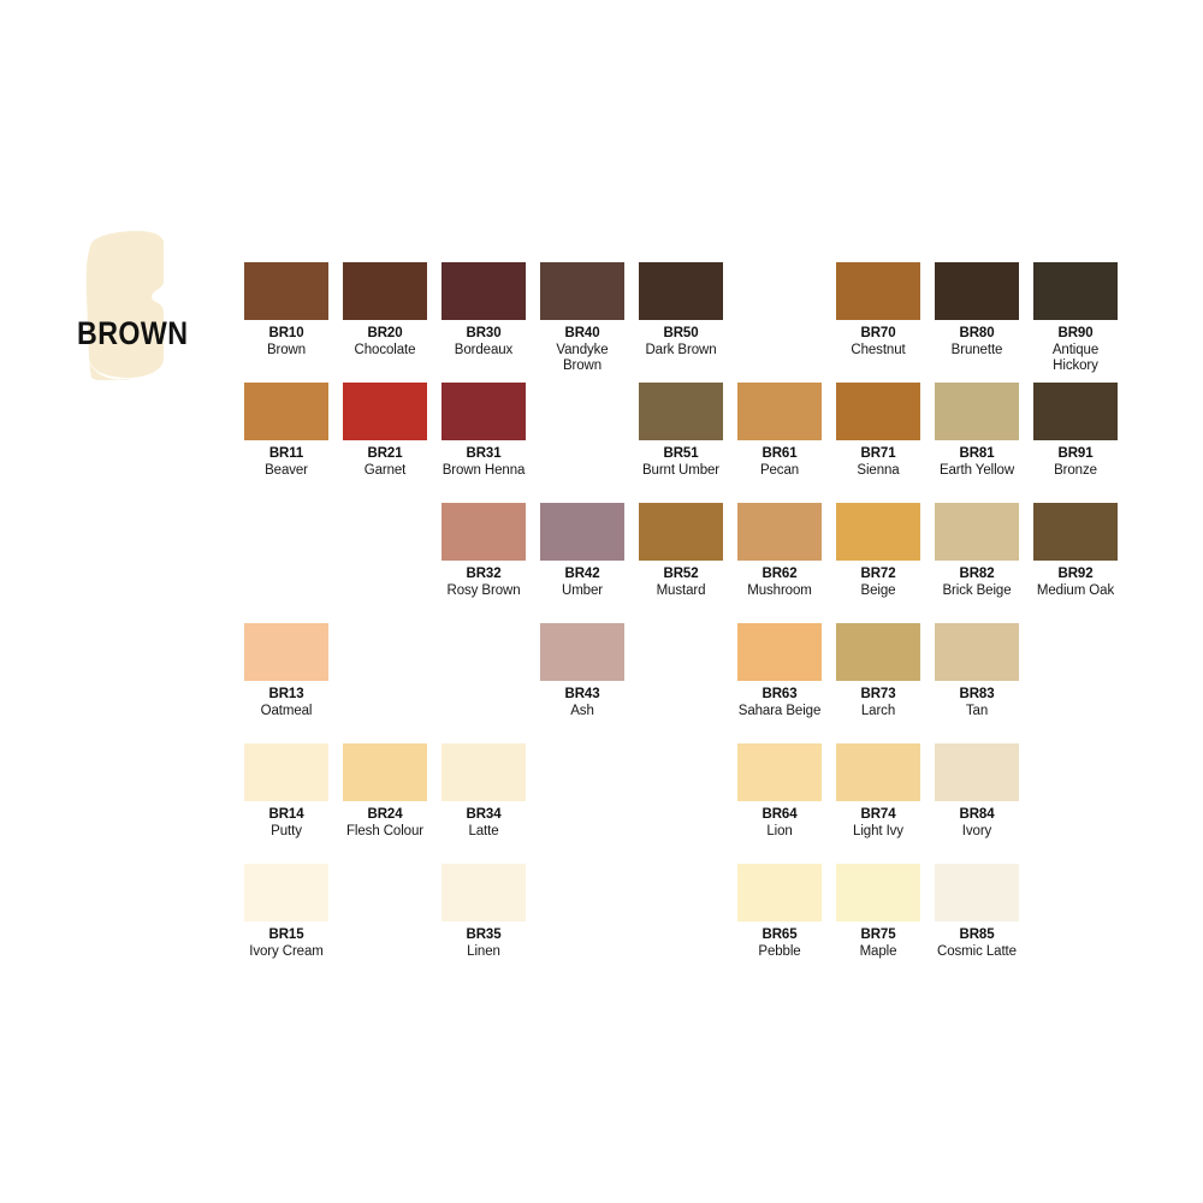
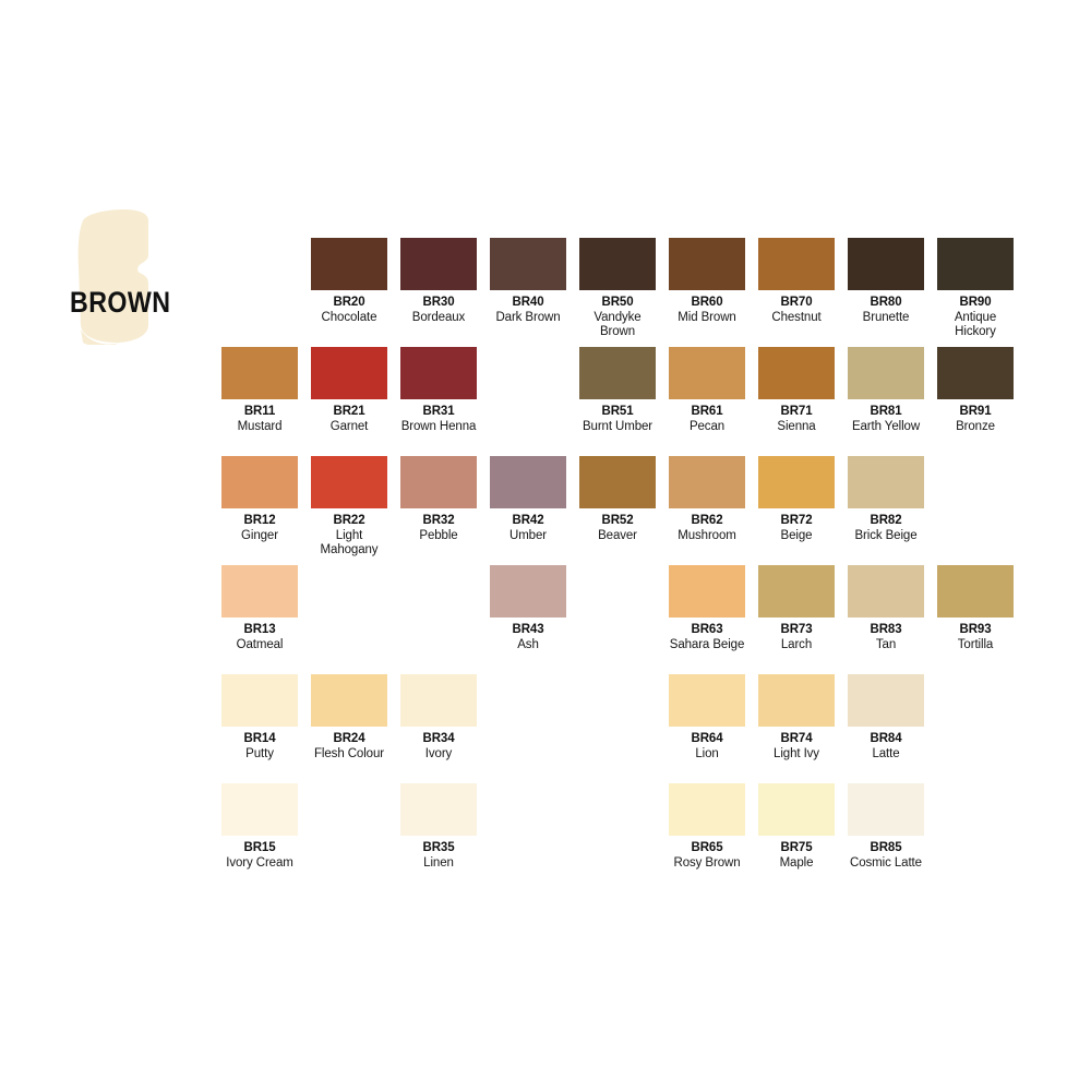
  BROWN
- BR10
- Brown
  BR20
  Chocolate
  BR30
  Bordeaux
  BR40
- Vandyke Brown
+ Dark Brown
  BR50
- Dark Brown
+ Vandyke Brown
+ BR60
+ Mid Brown
  BR70
  Chestnut
  BR80
  Brunette
  BR90
  Antique Hickory
  BR11
- Beaver
+ Mustard
  BR21
  Garnet
  BR31
  Brown Henna
  BR51
  Burnt Umber
  BR61
  Pecan
  BR71
  Sienna
  BR81
  Earth Yellow
  BR91
  Bronze
+ BR12
+ Ginger
+ BR22
+ Light Mahogany
  BR32
- Rosy Brown
+ Pebble
  BR42
  Umber
  BR52
- Mustard
+ Beaver
  BR62
  Mushroom
  BR72
  Beige
  BR82
  Brick Beige
- BR92
- Medium Oak
  BR13
  Oatmeal
  BR43
  Ash
  BR63
  Sahara Beige
  BR73
  Larch
  BR83
  Tan
+ BR93
+ Tortilla
  BR14
  Putty
  BR24
  Flesh Colour
  BR34
- Latte
+ Ivory
  BR64
  Lion
  BR74
  Light Ivy
  BR84
- Ivory
+ Latte
  BR15
  Ivory Cream
  BR35
  Linen
  BR65
- Pebble
+ Rosy Brown
  BR75
  Maple
  BR85
  Cosmic Latte
